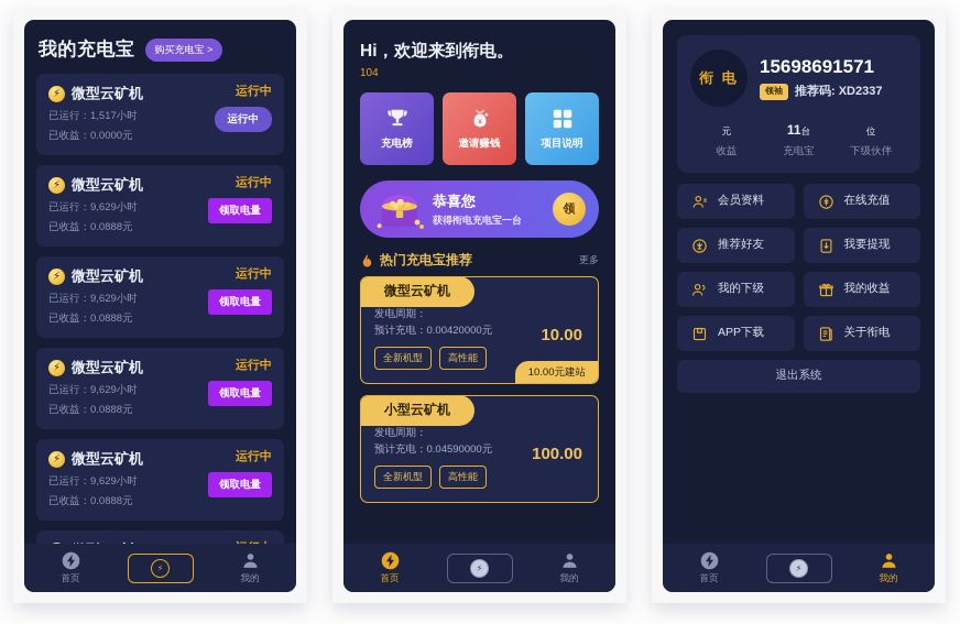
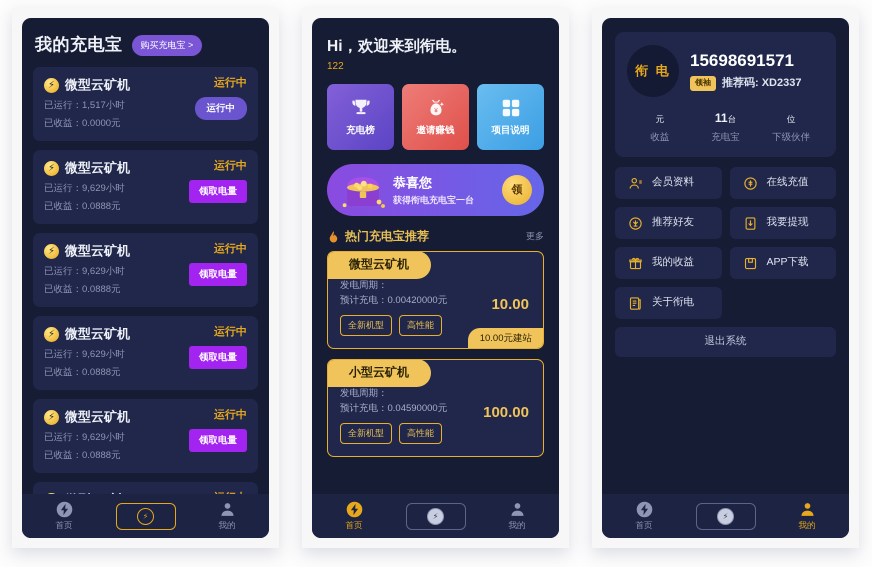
  我的充电宝
  购买充电宝 >
  ⚡
  微型云矿机
  运行中
  已运行：1,517小时
  已收益：0.0000元
  运行中
  ⚡
  微型云矿机
  运行中
  已运行：9,629小时
  已收益：0.0888元
  领取电量
  ⚡
  微型云矿机
  运行中
  已运行：9,629小时
  已收益：0.0888元
  领取电量
  ⚡
  微型云矿机
  运行中
  已运行：9,629小时
  已收益：0.0888元
  领取电量
  ⚡
  微型云矿机
  运行中
  已运行：9,629小时
  已收益：0.0888元
  领取电量
  首页
  ⚡
  我的
  Hi，欢迎来到衔电。
- 104
+ 122
  充电榜
  邀请赚钱
  项目说明
  恭喜您
  获得衔电充电宝一台
  领
  热门充电宝推荐
  更多
  微型云矿机
  发电周期：
  预计充电：0.00420000元
  10.00
  全新机型
  高性能
  10.00元建站
  小型云矿机
  发电周期：
  预计充电：0.04590000元
  100.00
  全新机型
  高性能
  首页
  ⚡
  我的
  衔 电
  15698691571
  领袖
  推荐码: XD2337
  元
  收益
  11台
  充电宝
  位
  下级伙伴
  会员资料
  在线充值
  推荐好友
  我要提现
- 我的下级
  我的收益
  APP下载
  关于衔电
  退出系统
  首页
  ⚡
  我的
